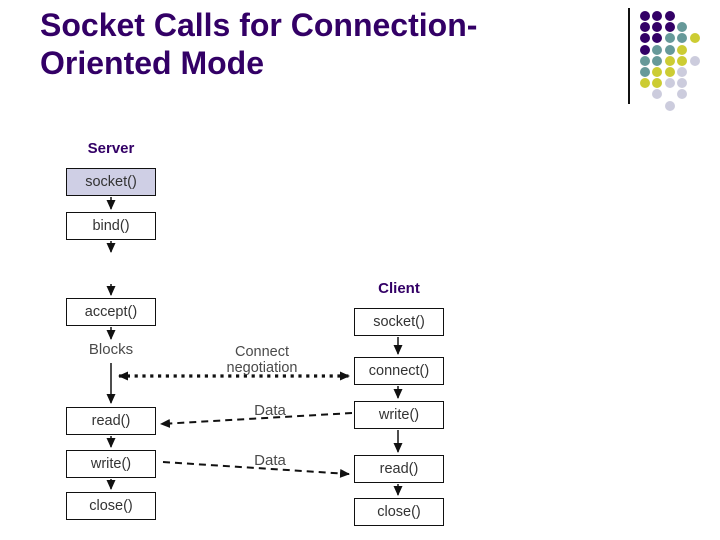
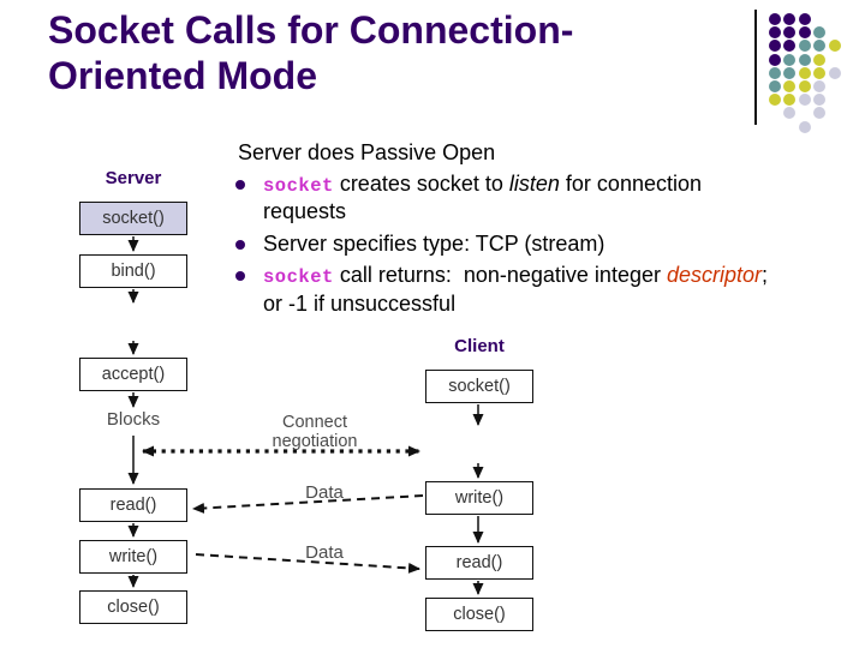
  Socket Calls for Connection-
  Oriented Mode
+ Server does Passive Open
+ socket creates socket to listen for connection
+ requests
+ Server specifies type: TCP (stream)
+ socket call returns: non-negative integer descriptor;
+ or -1 if unsuccessful
  Server
  socket()
  bind()
  accept()
  Blocks
  read()
  write()
  close()
  Client
  socket()
- connect()
  write()
  read()
  close()
  Connect
  negotiation
  Data
  Data
